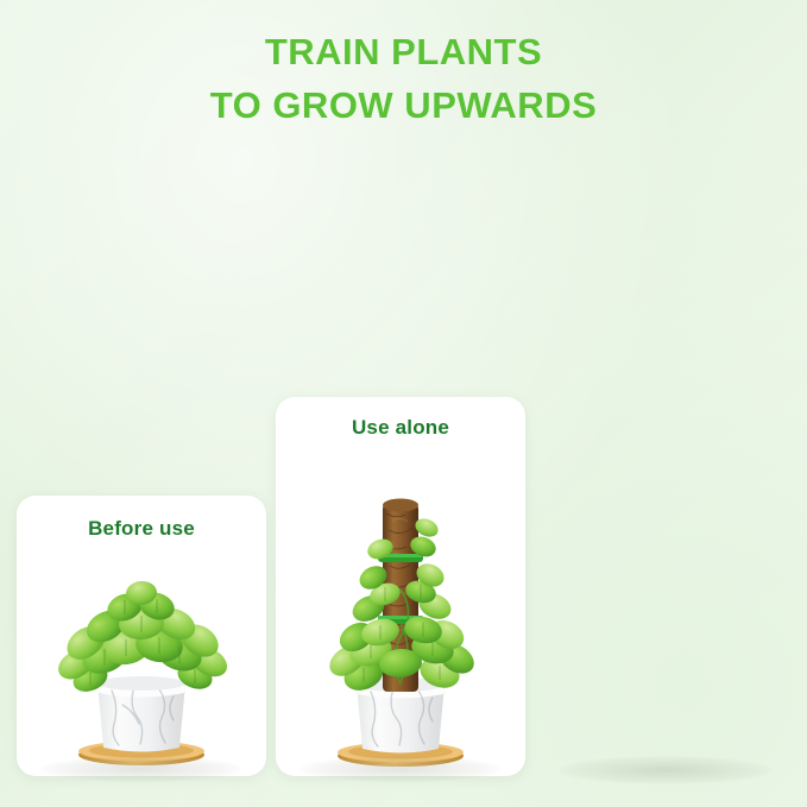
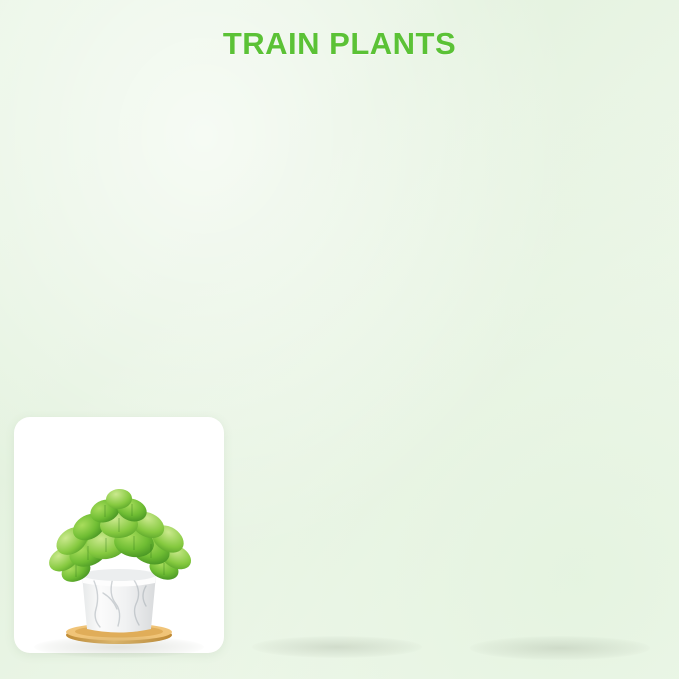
  TRAIN PLANTS
- TO GROW UPWARDS
- Before use
- Use alone
